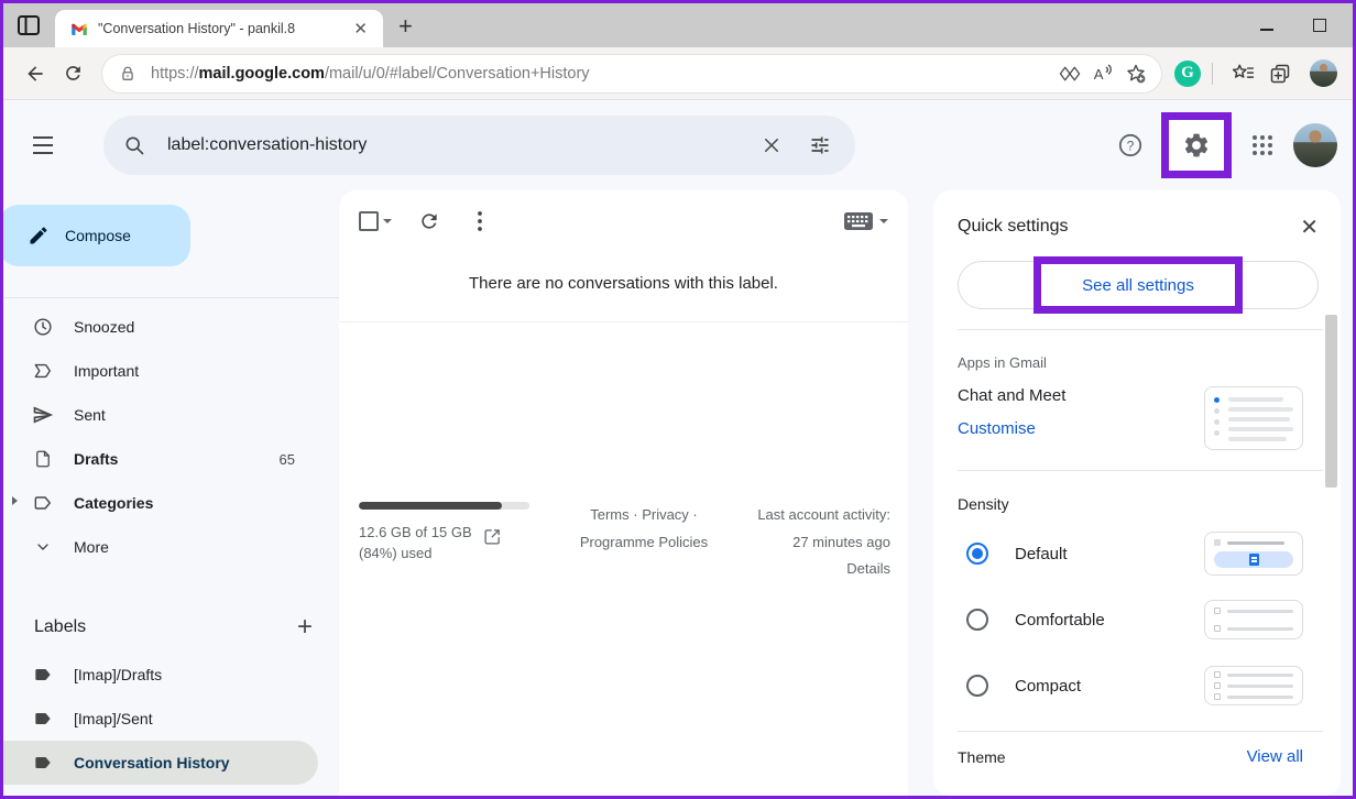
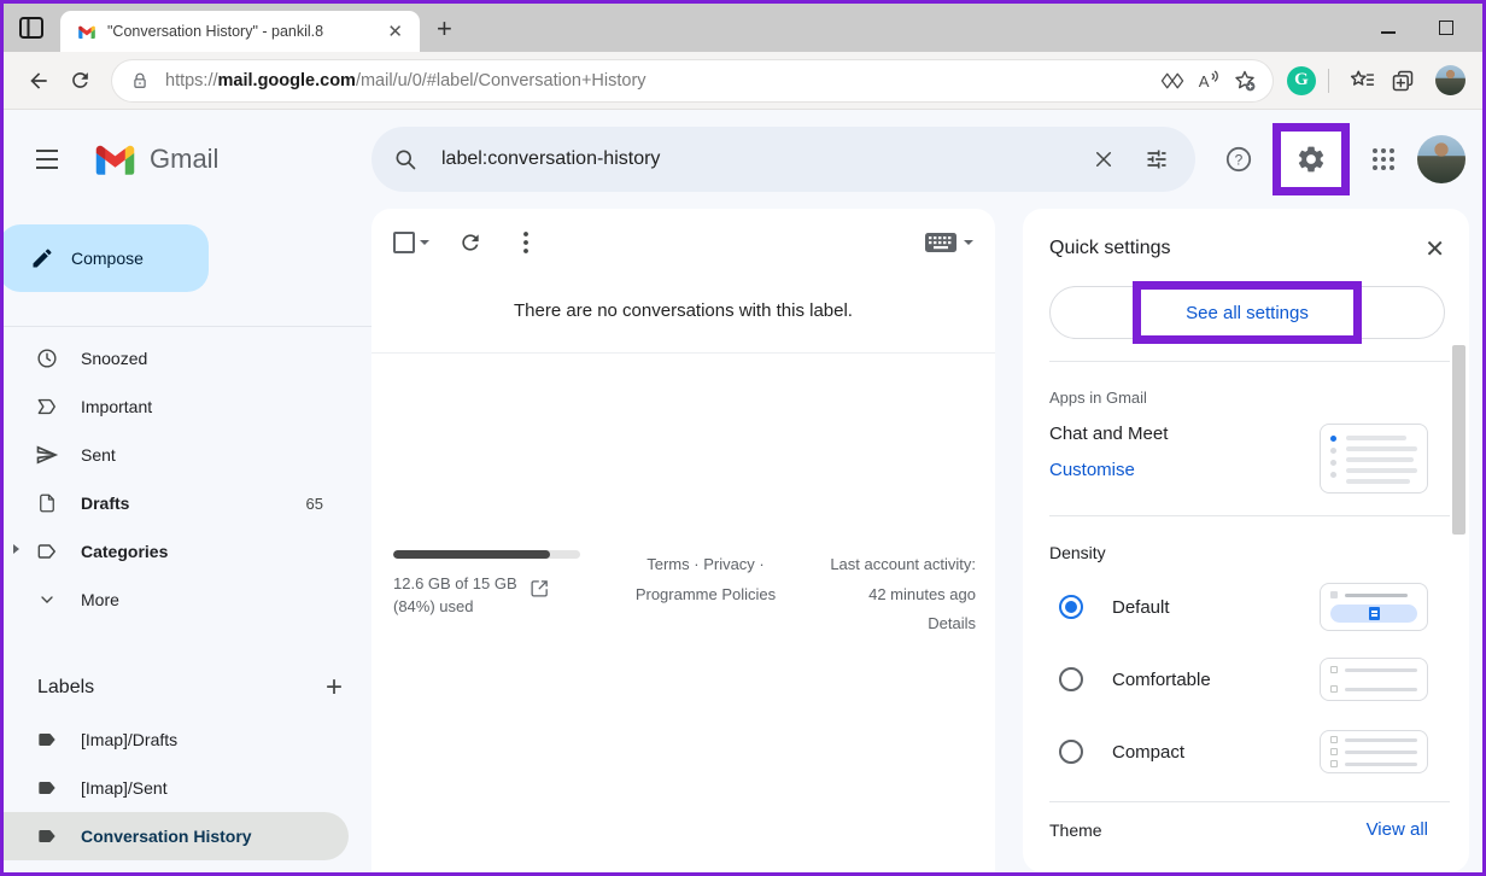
  "Conversation History" - pankil.8
  ✕
  +
  https://mail.google.com/mail/u/0/#label/Conversation+History
  A
  G
+ Gmail
  label:conversation-history
  ?
  Compose
  Snoozed
  Important
  Sent
  Drafts
  65
  Categories
  More
  Labels
  +
  [Imap]/Drafts
  [Imap]/Sent
  Conversation History
  There are no conversations with this label.
  12.6 GB of 15 GB
  (84%) used
  Terms · Privacy ·
  Programme Policies
  Last account activity:
- 27 minutes ago
+ 42 minutes ago
  Details
  Quick settings
  ✕
  See all settings
  Apps in Gmail
  Chat and Meet
  Customise
  Density
  Default
  Comfortable
  Compact
  Theme
  View all
